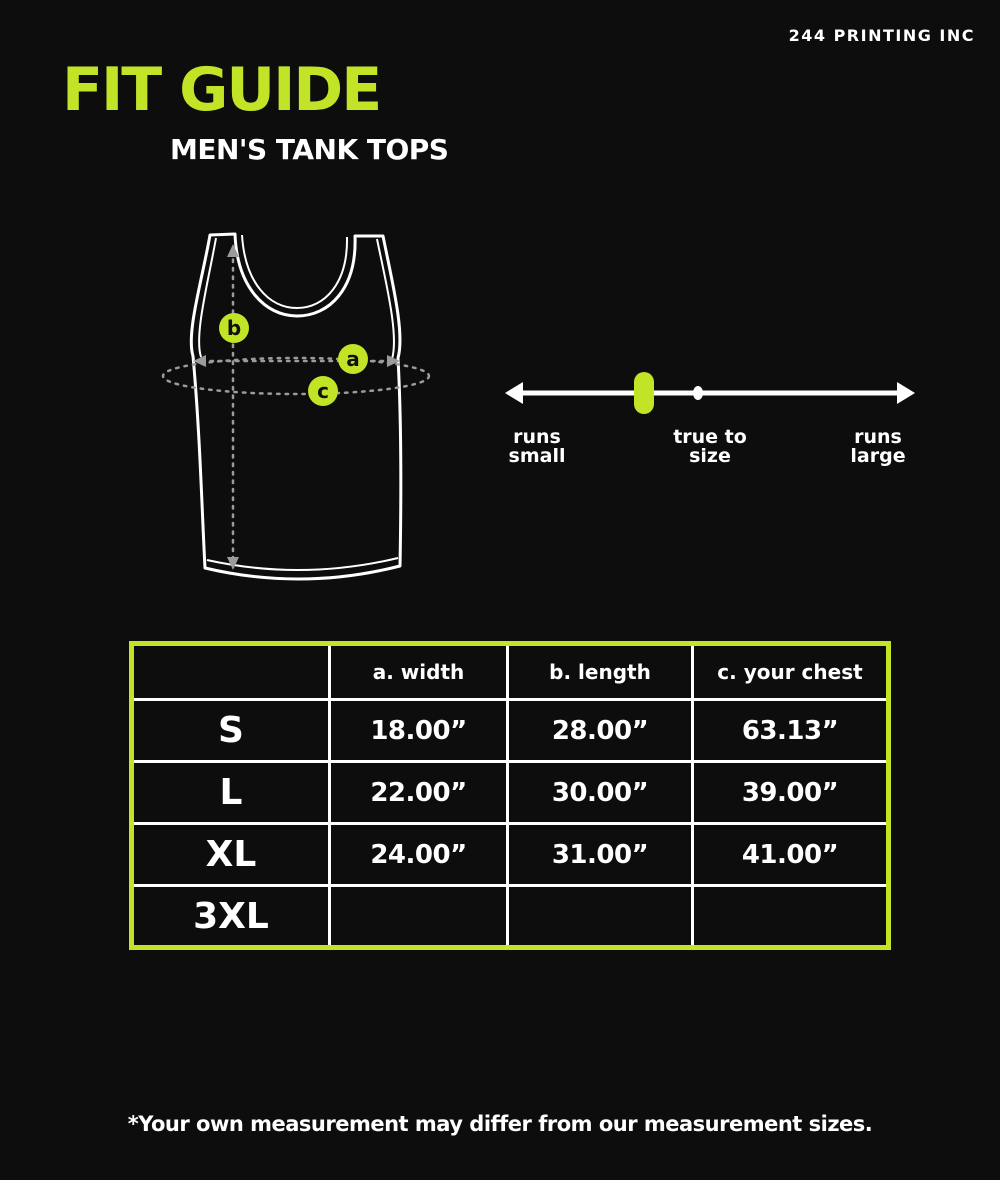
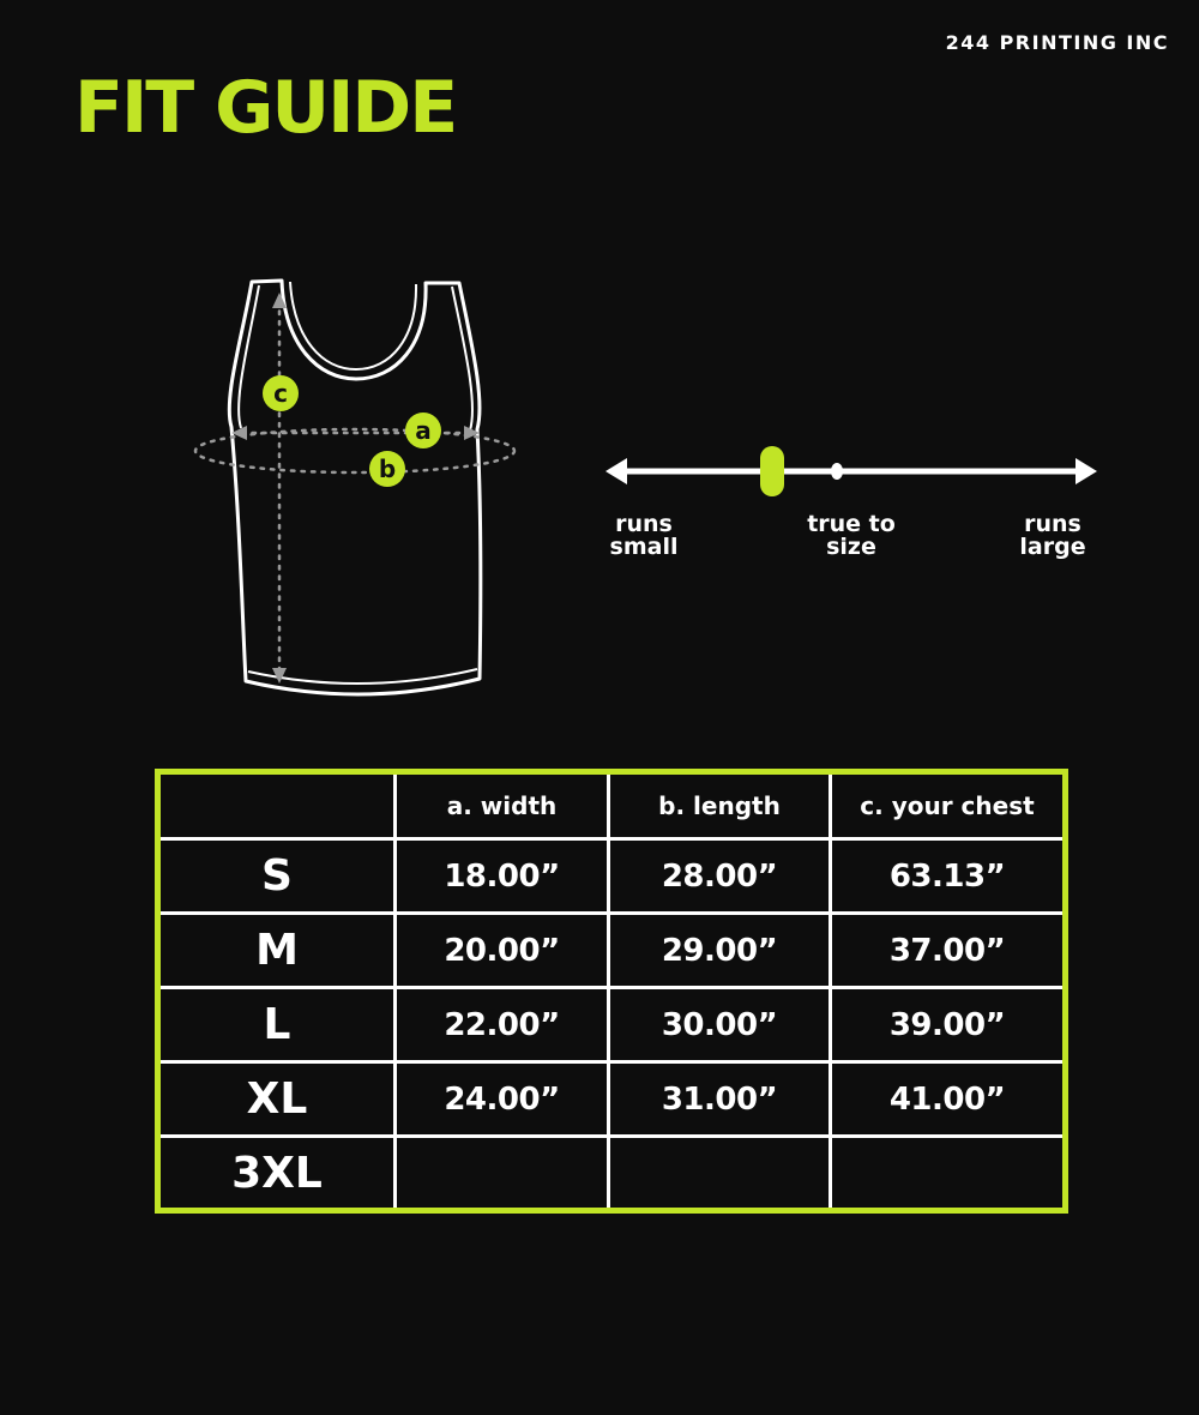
  244 PRINTING INC
  FIT GUIDE
- MEN'S TANK TOPS
- b
+ c
  a
- c
+ b
  runs
  small
  true to
  size
  runs
  large
  	a. width	b. length	c. your chest
  S	18.00”	28.00”	63.13”
+ M	20.00”	29.00”	37.00”
  L	22.00”	30.00”	39.00”
  XL	24.00”	31.00”	41.00”
  3XL
- *Your own measurement may differ from our measurement sizes.
